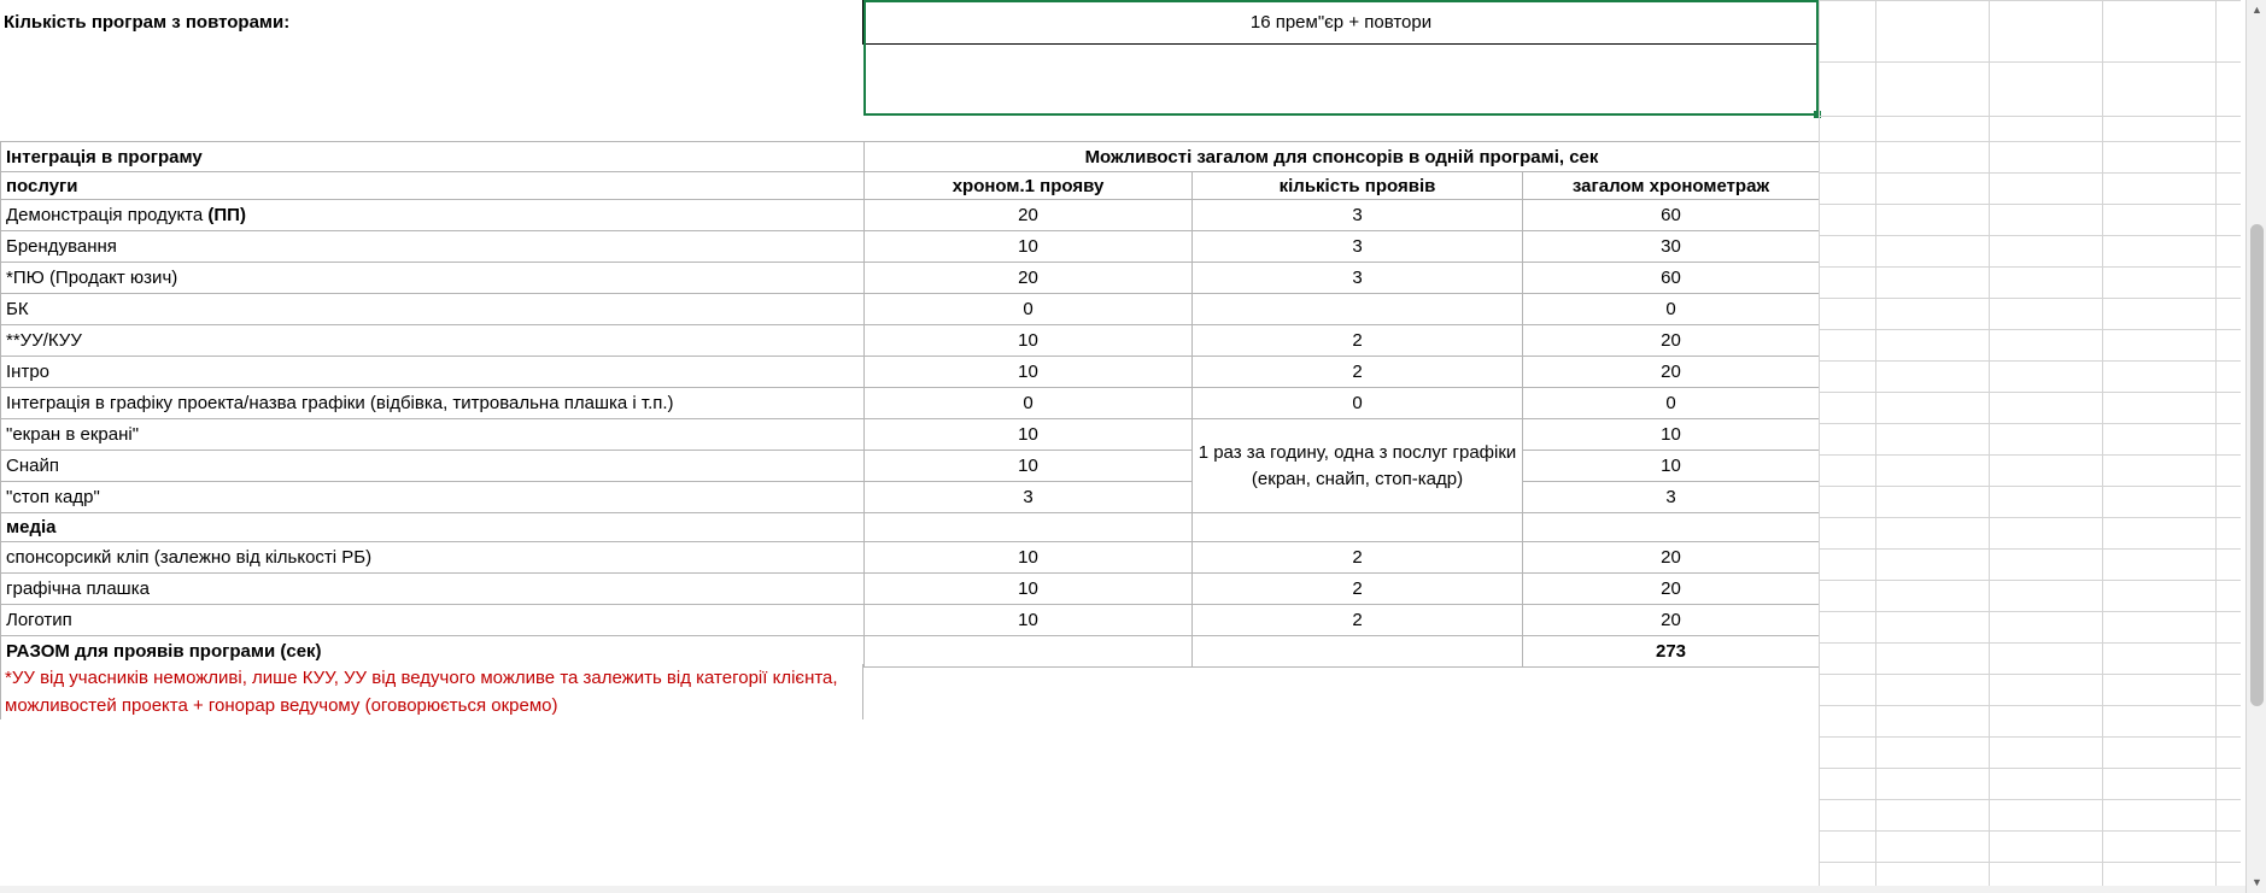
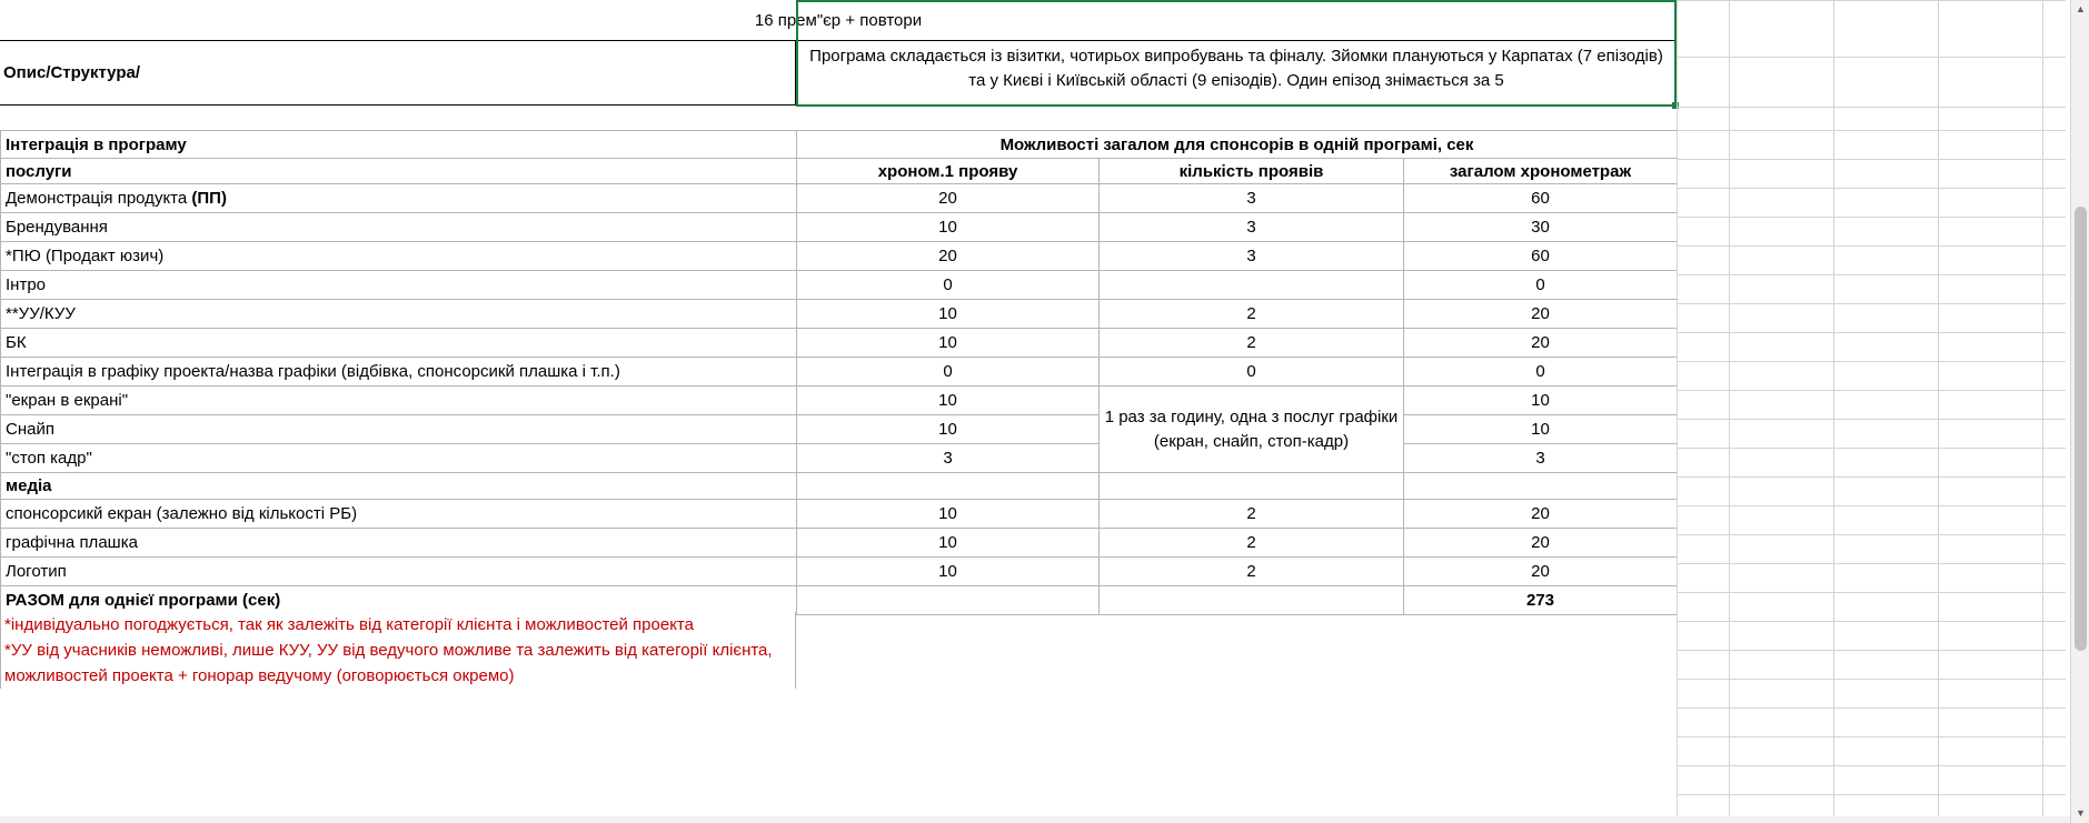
- Кількість програм з повторами:
  16 прем"єр + повтори
+ Опис/Структура/
+ Програма складається із візитки, чотирьох випробувань та фіналу. Зйомки плануються у Карпатах (7 епізодів) та у Києві і Київській області (9 епізодів). Один епізод знімається за 5
  Інтеграція в програму	Можливості загалом для спонсорів в одній програмі, сек
  послуги	хроном.1 прояву	кількість проявів	загалом хронометраж
  Демонстрація продукта (ПП)	20	3	60
  Брендування	10	3	30
  *ПЮ (Продакт юзич)	20	3	60
- БК	0		0
+ Інтро	0		0
  **УУ/КУУ	10	2	20
- Інтро	10	2	20
+ БК	10	2	20
- Інтеграція в графіку проекта/назва графіки (відбівка, титровальна плашка і т.п.)	0	0	0
+ Інтеграція в графіку проекта/назва графіки (відбівка, спонсорсикй плашка і т.п.)	0	0	0
  "екран в екрані"	10	1 раз за годину, одна з послуг графіки (екран, снайп, стоп-кадр)	10
  Снайп	10	10
  "стоп кадр"	3	3
  медіа
- спонсорсикй кліп (залежно від кількості РБ)	10	2	20
+ спонсорсикй екран (залежно від кількості РБ)	10	2	20
  графічна плашка	10	2	20
  Логотип	10	2	20
- РАЗОМ для проявів програми (сек)			273
+ РАЗОМ для однієї програми (сек)			273
+ *індивідуально погоджується, так як залежіть від категорії клієнта і можливостей проекта
  *УУ від учасників неможливі, лише КУУ, УУ від ведучого можливе та залежить від категорії клієнта, можливостей проекта + гонорар ведучому (оговорюється окремо)
  ▲
  ▼
